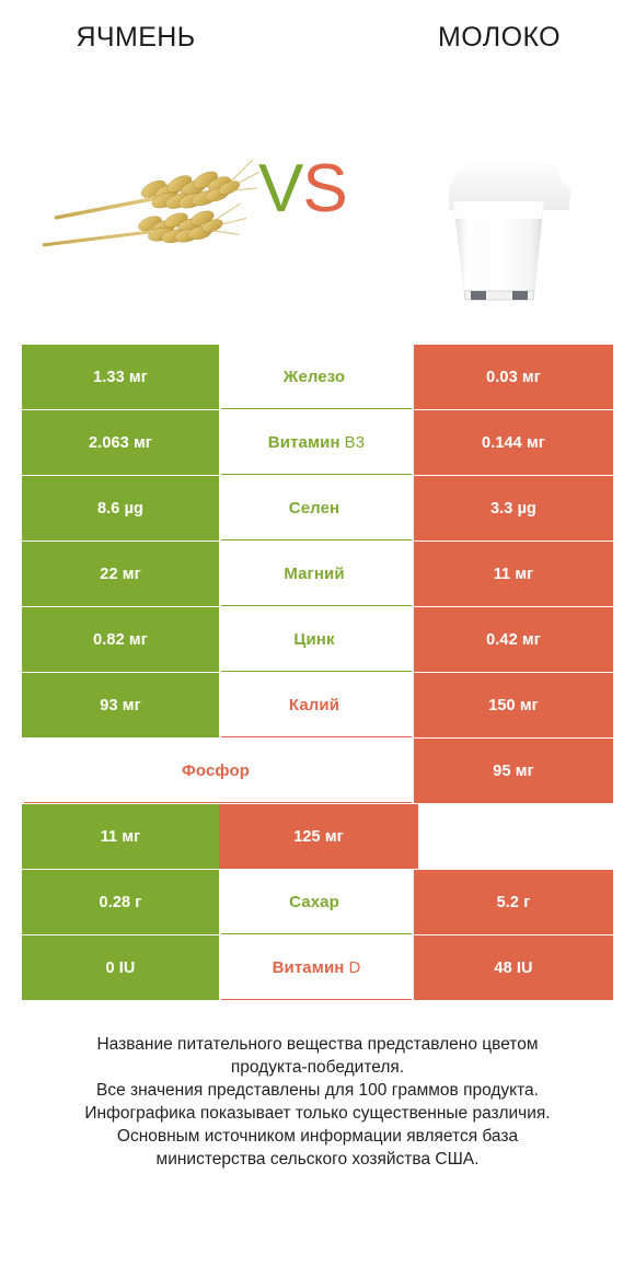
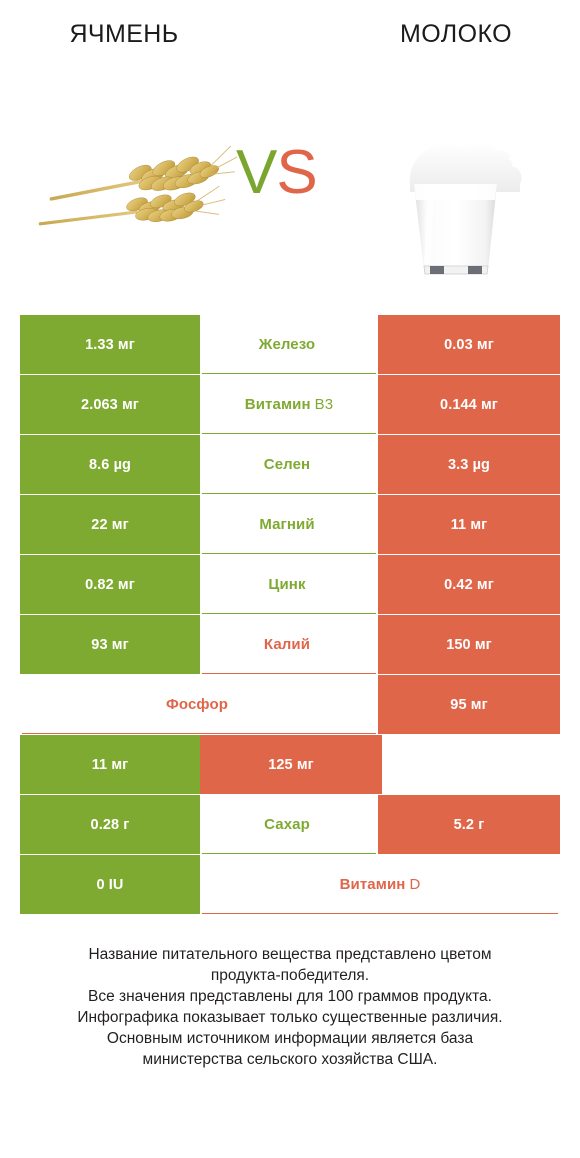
  ЯЧМЕНЬ
  МОЛОКО
  VS
  1.33 мг
  Железо
  0.03 мг
  2.063 мг
  Витамин
  B3
  0.144 мг
  8.6 µg
  Селен
  3.3 µg
  22 мг
  Магний
  11 мг
  0.82 мг
  Цинк
  0.42 мг
  93 мг
  Калий
  150 мг
  Фосфор
  95 мг
  11 мг
  125 мг
  0.28 г
  Сахар
  5.2 г
  0 IU
  Витамин
  D
- 48 IU
  Название питательного вещества представлено цветом
  продукта-победителя.
  Все значения представлены для 100 граммов продукта.
  Инфографика показывает только существенные различия.
  Основным источником информации является база
  министерства сельского хозяйства США.
